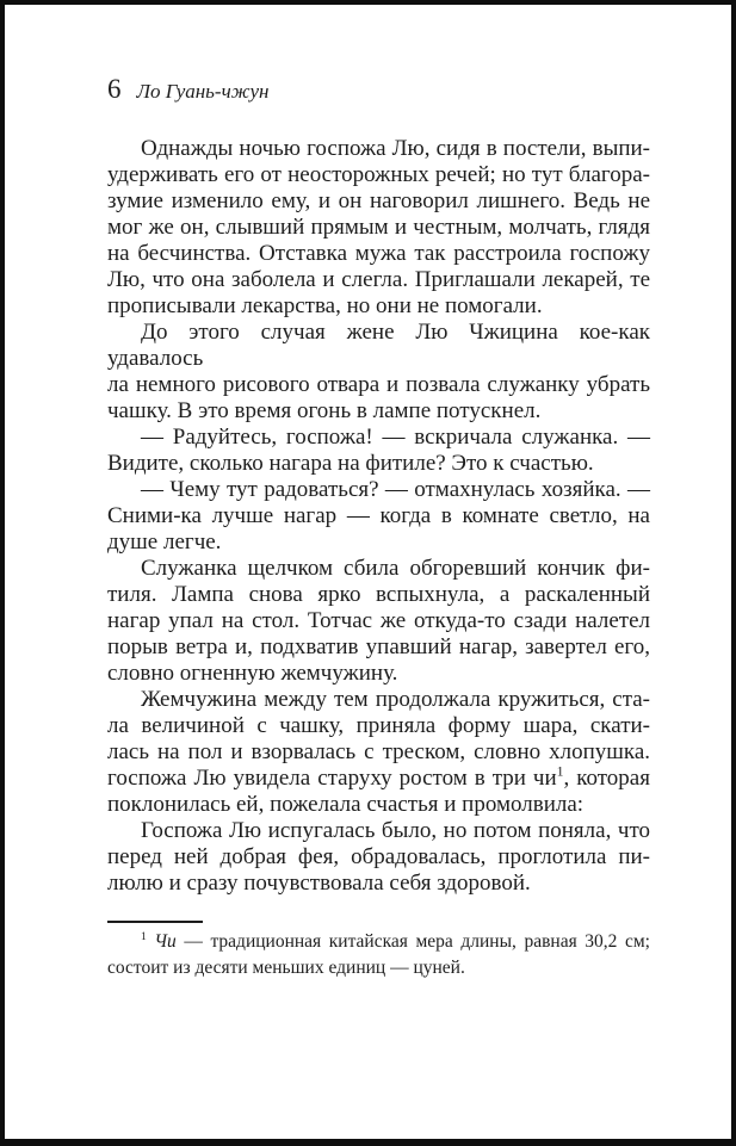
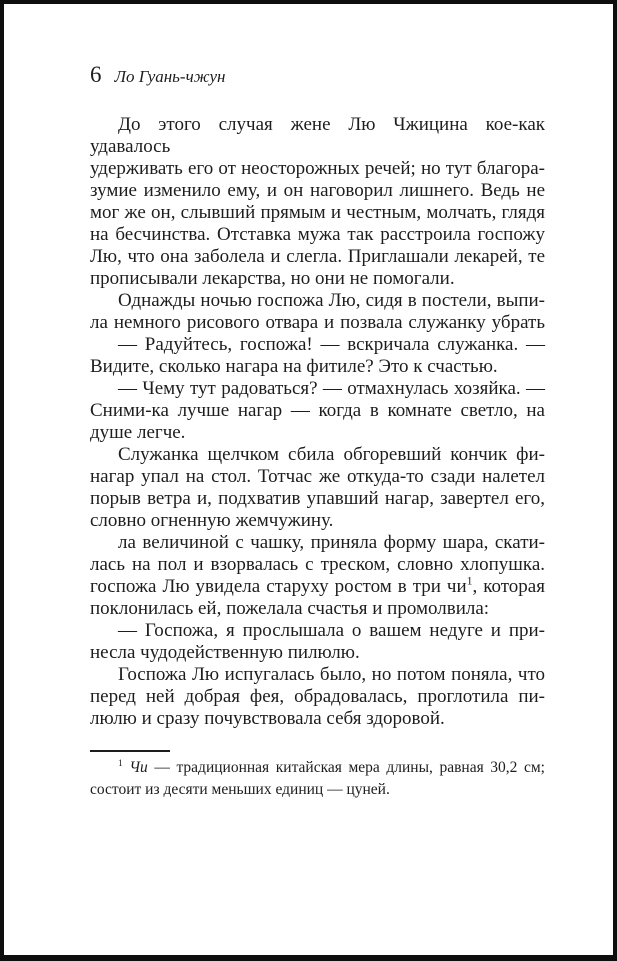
  6
  Ло Гуань-чжун
- Однажды ночью госпожа Лю, сидя в постели, выпи-
+ До этого случая жене Лю Чжицина кое-как удавалось
  удерживать его от неосторожных речей; но тут благора-
  зумие изменило ему, и он наговорил лишнего. Ведь не
  мог же он, слывший прямым и честным, молчать, глядя
  на бесчинства. Отставка мужа так расстроила госпожу
  Лю, что она заболела и слегла. Приглашали лекарей, те
  прописывали лекарства, но они не помогали.
- До этого случая жене Лю Чжицина кое-как удавалось
+ Однажды ночью госпожа Лю, сидя в постели, выпи-
  ла немного рисового отвара и позвала служанку убрать
- чашку. В это время огонь в лампе потускнел.
  — Радуйтесь, госпожа! — вскричала служанка. —
  Видите, сколько нагара на фитиле? Это к счастью.
  — Чему тут радоваться? — отмахнулась хозяйка. —
  Сними-ка лучше нагар — когда в комнате светло, на
  душе легче.
  Служанка щелчком сбила обгоревший кончик фи-
- тиля. Лампа снова ярко вспыхнула, а раскаленный
  нагар упал на стол. Тотчас же откуда-то сзади налетел
  порыв ветра и, подхватив упавший нагар, завертел его,
  словно огненную жемчужину.
- Жемчужина между тем продолжала кружиться, ста-
  ла величиной с чашку, приняла форму шара, скати-
  лась на пол и взорвалась с треском, словно хлопушка.
  госпожа Лю увидела старуху ростом в три чи1, которая
  поклонилась ей, пожелала счастья и промолвила:
+ — Госпожа, я прослышала о вашем недуге и при-
+ несла чудодейственную пилюлю.
  Госпожа Лю испугалась было, но потом поняла, что
  перед ней добрая фея, обрадовалась, проглотила пи-
  люлю и сразу почувствовала себя здоровой.
  1 Чи — традиционная китайская мера длины, равная 30,2 см;
  состоит из десяти меньших единиц — цуней.
